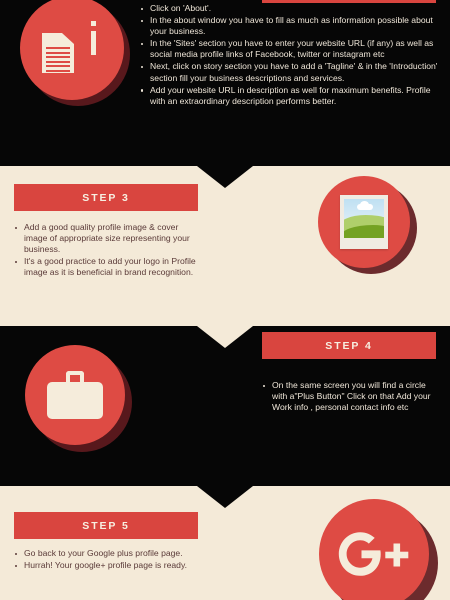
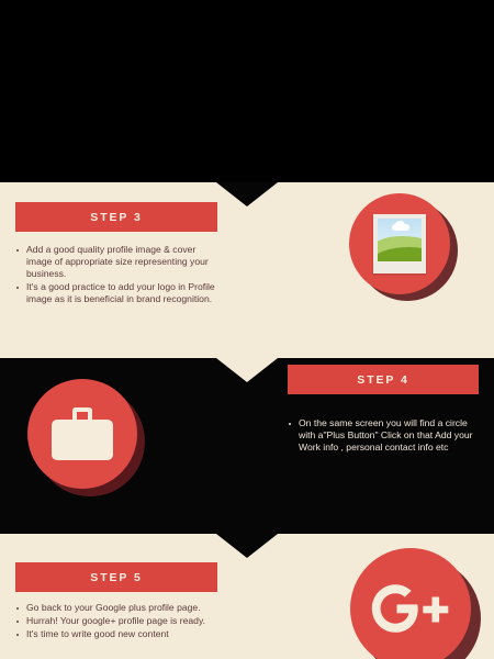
- Click on 'About'.
- In the about window you have to fill as much as information possible about your business.
- In the 'Sites' section you have to enter your website URL (if any) as well as social media profile links of Facebook, twitter or instagram etc
- Next, click on story section you have to add a 'Tagline' & in the 'Introduction' section fill your business descriptions and services.
- Add your website URL in description as well for maximum benefits. Profile with an extraordinary description performs better.
  STEP 3
  Add a good quality profile image & cover image of appropriate size representing your business.
  It's a good practice to add your logo in Profile image as it is beneficial in brand recognition.
  STEP 4
  On the same screen you will find a circle with a"Plus Button" Click on that Add your Work info , personal contact info etc
  STEP 5
  Go back to your Google plus profile page.
  Hurrah! Your google+ profile page is ready.
+ It's time to write good new content
